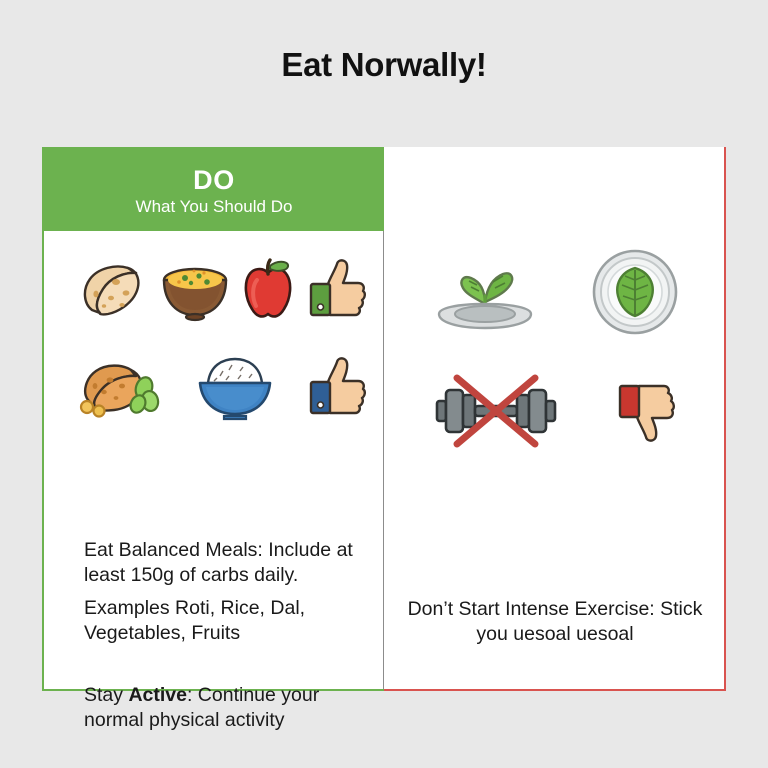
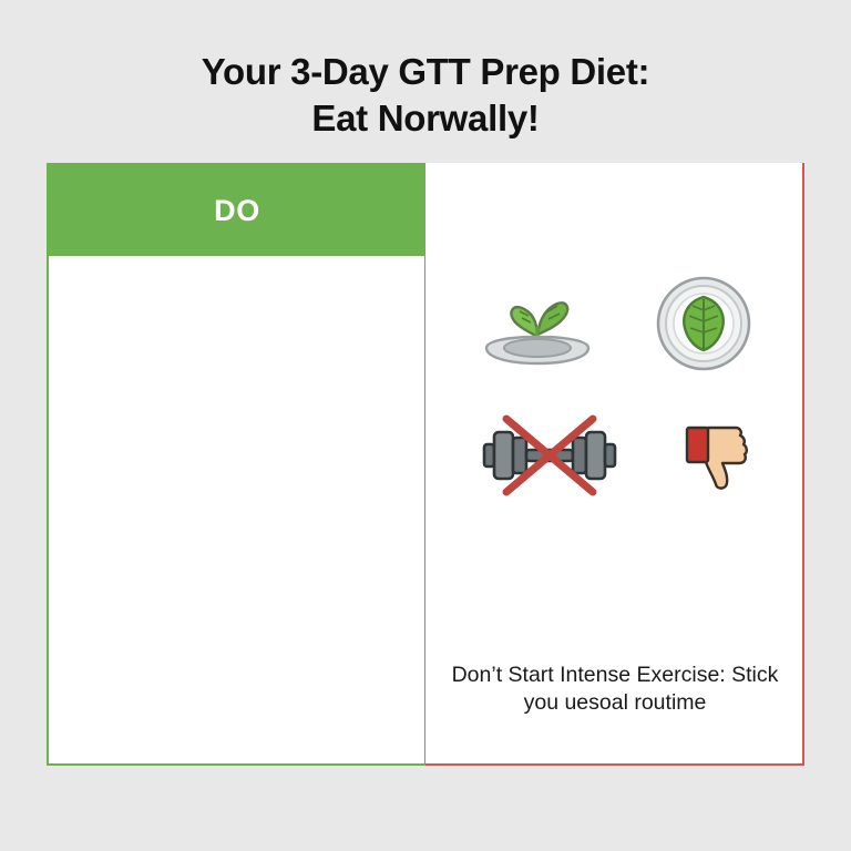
+ Your 3-Day GTT Prep Diet:
  Eat Norwally!
  DO
- What You Should Do
- Eat Balanced Meals: Include at least 150g of carbs daily.
- Examples Roti, Rice, Dal, Vegetables, Fruits
- Stay Active: Continue your normal physical activity
- Don’t Start Intense Exercise: Stick you uesoal uesoal
+ Don’t Start Intense Exercise: Stick you uesoal routime
